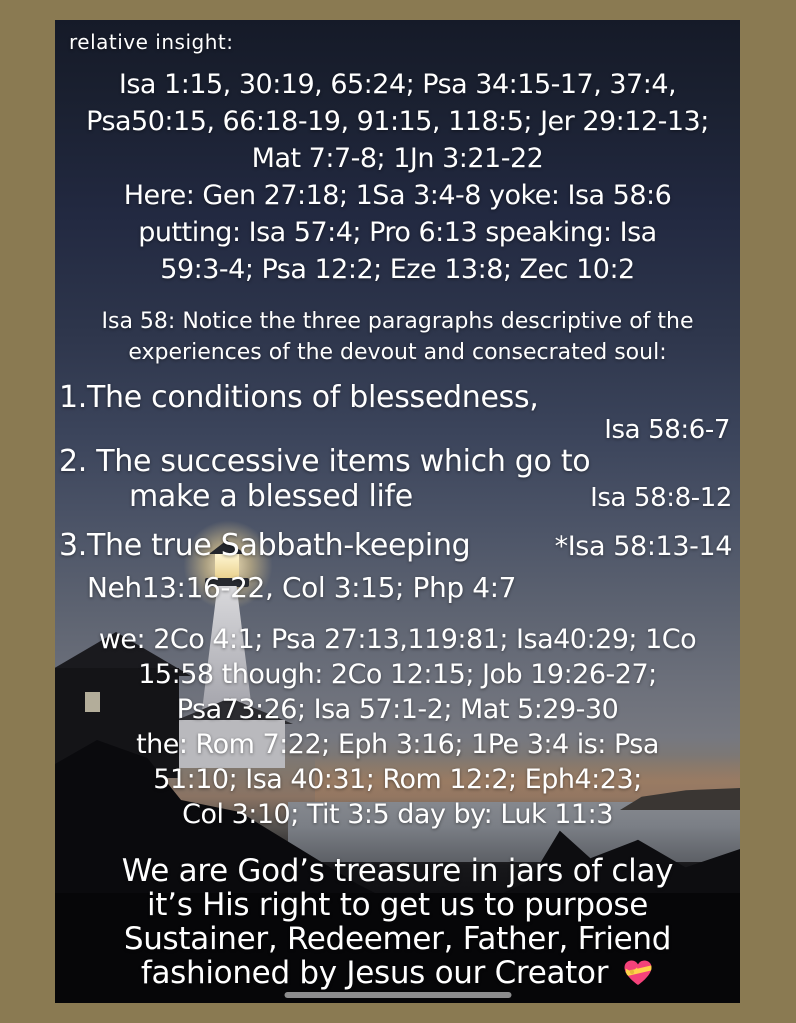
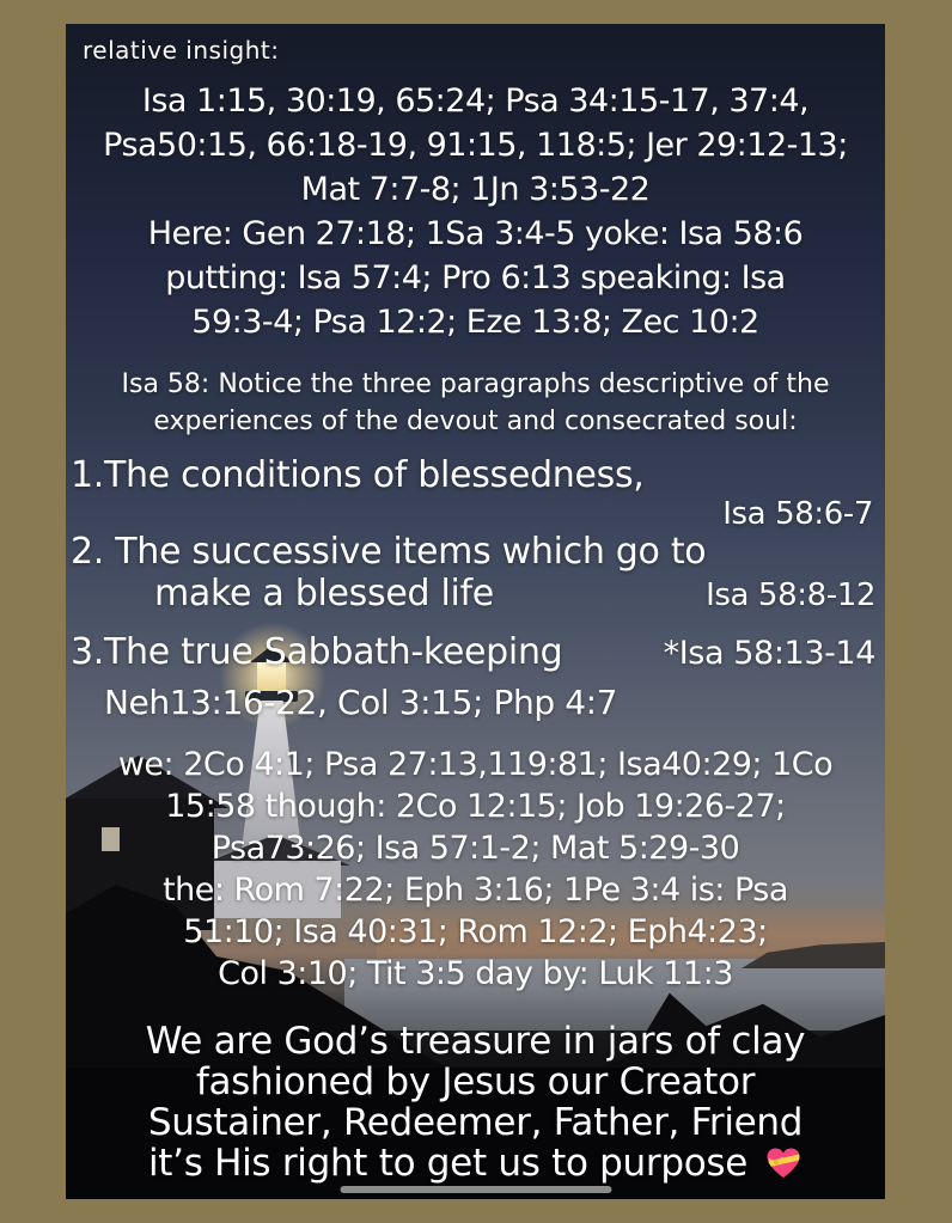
  relative insight:
  Isa 1:15, 30:19, 65:24; Psa 34:15-17, 37:4,
  Psa50:15, 66:18-19, 91:15, 118:5; Jer 29:12-13;
- Mat 7:7-8; 1Jn 3:21-22
+ Mat 7:7-8; 1Jn 3:53-22
- Here: Gen 27:18; 1Sa 3:4-8 yoke: Isa 58:6
+ Here: Gen 27:18; 1Sa 3:4-5 yoke: Isa 58:6
  putting: Isa 57:4; Pro 6:13 speaking: Isa
  59:3-4; Psa 12:2; Eze 13:8; Zec 10:2
  Isa 58: Notice the three paragraphs descriptive of the
  experiences of the devout and consecrated soul:
  1.The conditions of blessedness,
  Isa 58:6-7
  2. The successive items which go to
  make a blessed life
  Isa 58:8-12
  3.The true Sabbath-keeping
  *Isa 58:13-14
  Neh13:16-22, Col 3:15; Php 4:7
  we: 2Co 4:1; Psa 27:13,119:81; Isa40:29; 1Co
  15:58 though: 2Co 12:15; Job 19:26-27;
  Psa73:26; Isa 57:1-2; Mat 5:29-30
  the: Rom 7:22; Eph 3:16; 1Pe 3:4 is: Psa
  51:10; Isa 40:31; Rom 12:2; Eph4:23;
  Col 3:10; Tit 3:5 day by: Luk 11:3
  We are God’s treasure in jars of clay
- it’s His right to get us to purpose
+ fashioned by Jesus our Creator
  Sustainer, Redeemer, Father, Friend
- fashioned by Jesus our Creator
+ it’s His right to get us to purpose
